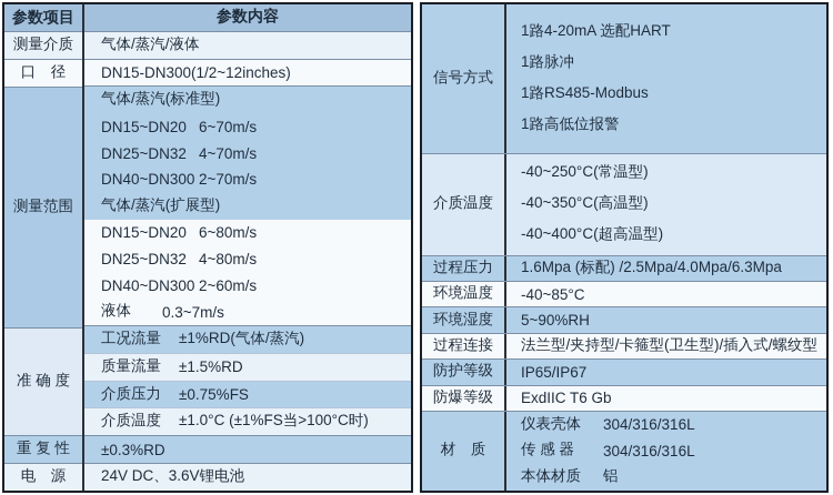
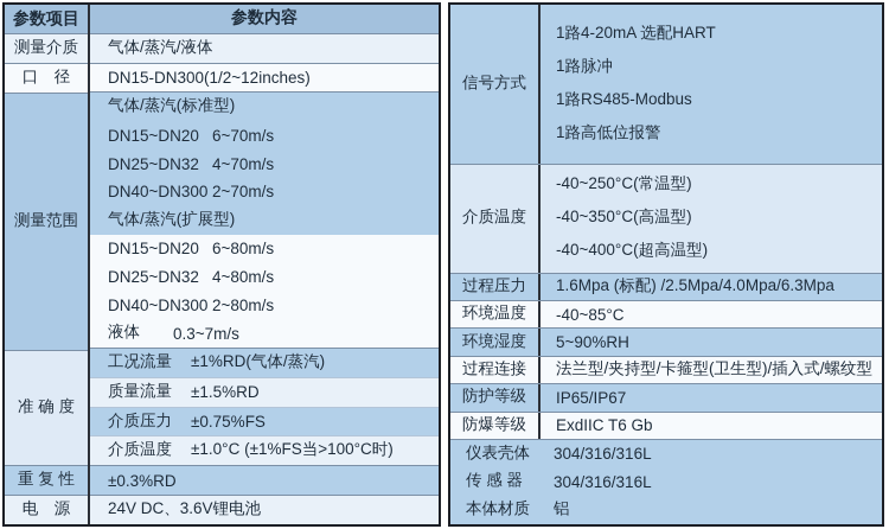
  参数项目
  测量介质
  口 径
  测量范围
  准 确 度
  重 复 性
  电 源
  参数内容
  气体/蒸汽/液体
  DN15-DN300(1/2~12inches)
  气体/蒸汽(标准型)
  DN15~DN20
  6~70m/s
  DN25~DN32
  4~70m/s
  DN40~DN300
  2~70m/s
  气体/蒸汽(扩展型)
  DN15~DN20
  6~80m/s
  DN25~DN32
  4~80m/s
  DN40~DN300
- 2~60m/s
+ 2~80m/s
  液体
  0.3~7m/s
  工况流量
  ±1%RD(气体/蒸汽)
  质量流量
  ±1.5%RD
  介质压力
  ±0.75%FS
  介质温度
  ±1.0°C (±1%FS当>100°C时)
  ±0.3%RD
  24V DC、3.6V锂电池
  信号方式
  1路4-20mA 选配HART
  1路脉冲
  1路RS485-Modbus
  1路高低位报警
  介质温度
  -40~250°C(常温型)
  -40~350°C(高温型)
  -40~400°C(超高温型)
  过程压力
  1.6Mpa (标配) /2.5Mpa/4.0Mpa/6.3Mpa
  环境温度
  -40~85°C
  环境湿度
  5~90%RH
  过程连接
  法兰型/夹持型/卡箍型(卫生型)/插入式/螺纹型
  防护等级
  IP65/IP67
  防爆等级
  ExdIIC T6 Gb
- 材 质
  仪表壳体
  304/316/316L
  传 感 器
  304/316/316L
  本体材质
  铝
